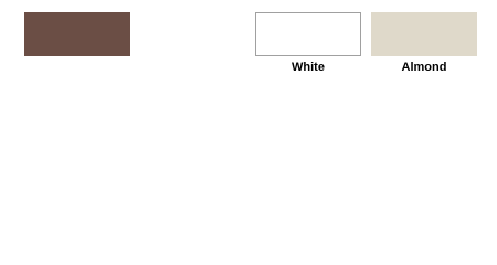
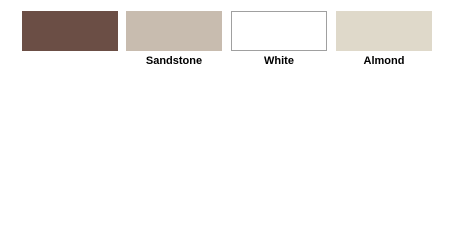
+ Sandstone
  White
  Almond
